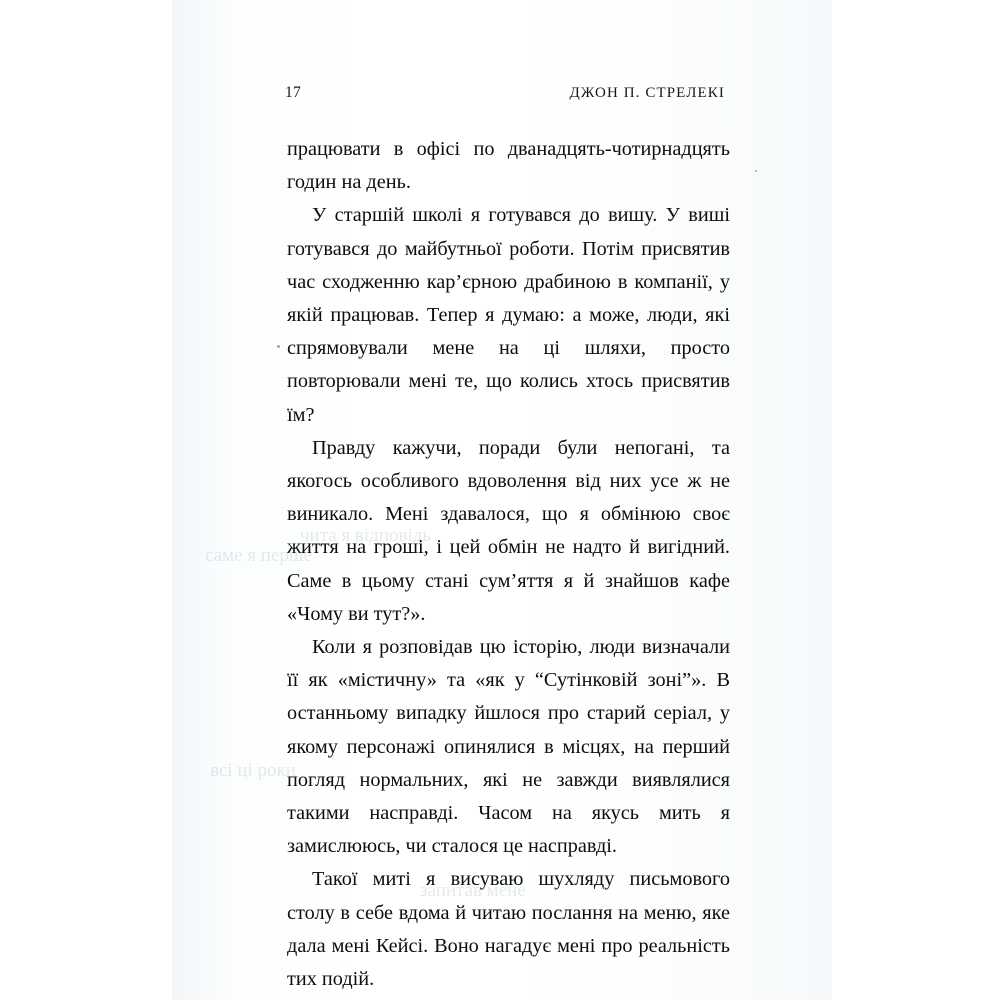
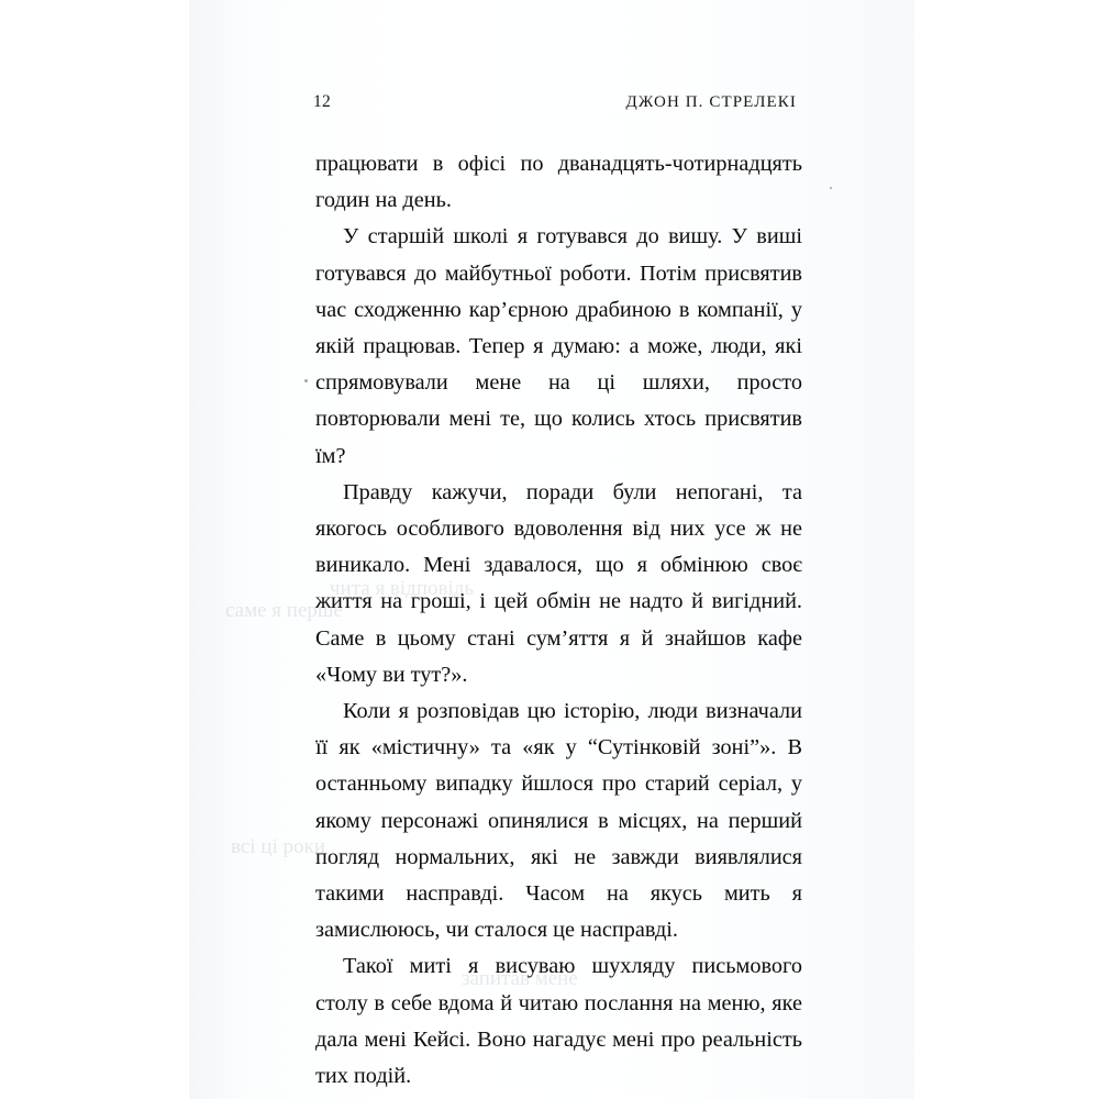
  чита я відповідь
  саме я перше
  всі ці роки
  запитав мене
- 17
+ 12
  ДЖОН П. СТРЕЛЕКІ
  працювати в офісі по дванадцять-чотирнадцять годин на день.
  У старшій школі я готувався до вишу. У виші готувався до майбутньої роботи. Потім присвятив час сходженню кар’єрною драбиною в компанії, у якій працював. Тепер я думаю: а може, люди, які спрямовували мене на ці шляхи, просто повторювали мені те, що колись хтось присвятив їм?
  Правду кажучи, поради були непогані, та якогось особливого вдоволення від них усе ж не виникало. Мені здавалося, що я обмінюю своє життя на гроші, і цей обмін не надто й вигідний. Саме в цьому стані сум’яття я й знайшов кафе «Чому ви тут?».
  Коли я розповідав цю історію, люди визначали її як «містичну» та «як у “Сутінковій зоні”». В останньому випадку йшлося про старий серіал, у якому персонажі опинялися в місцях, на перший погляд нормальних, які не завжди виявлялися такими насправді. Часом на якусь мить я замислююсь, чи сталося це насправді.
  Такої миті я висуваю шухляду письмового столу в себе вдома й читаю послання на меню, яке дала мені Кейсі. Воно нагадує мені про реальність тих подій.
